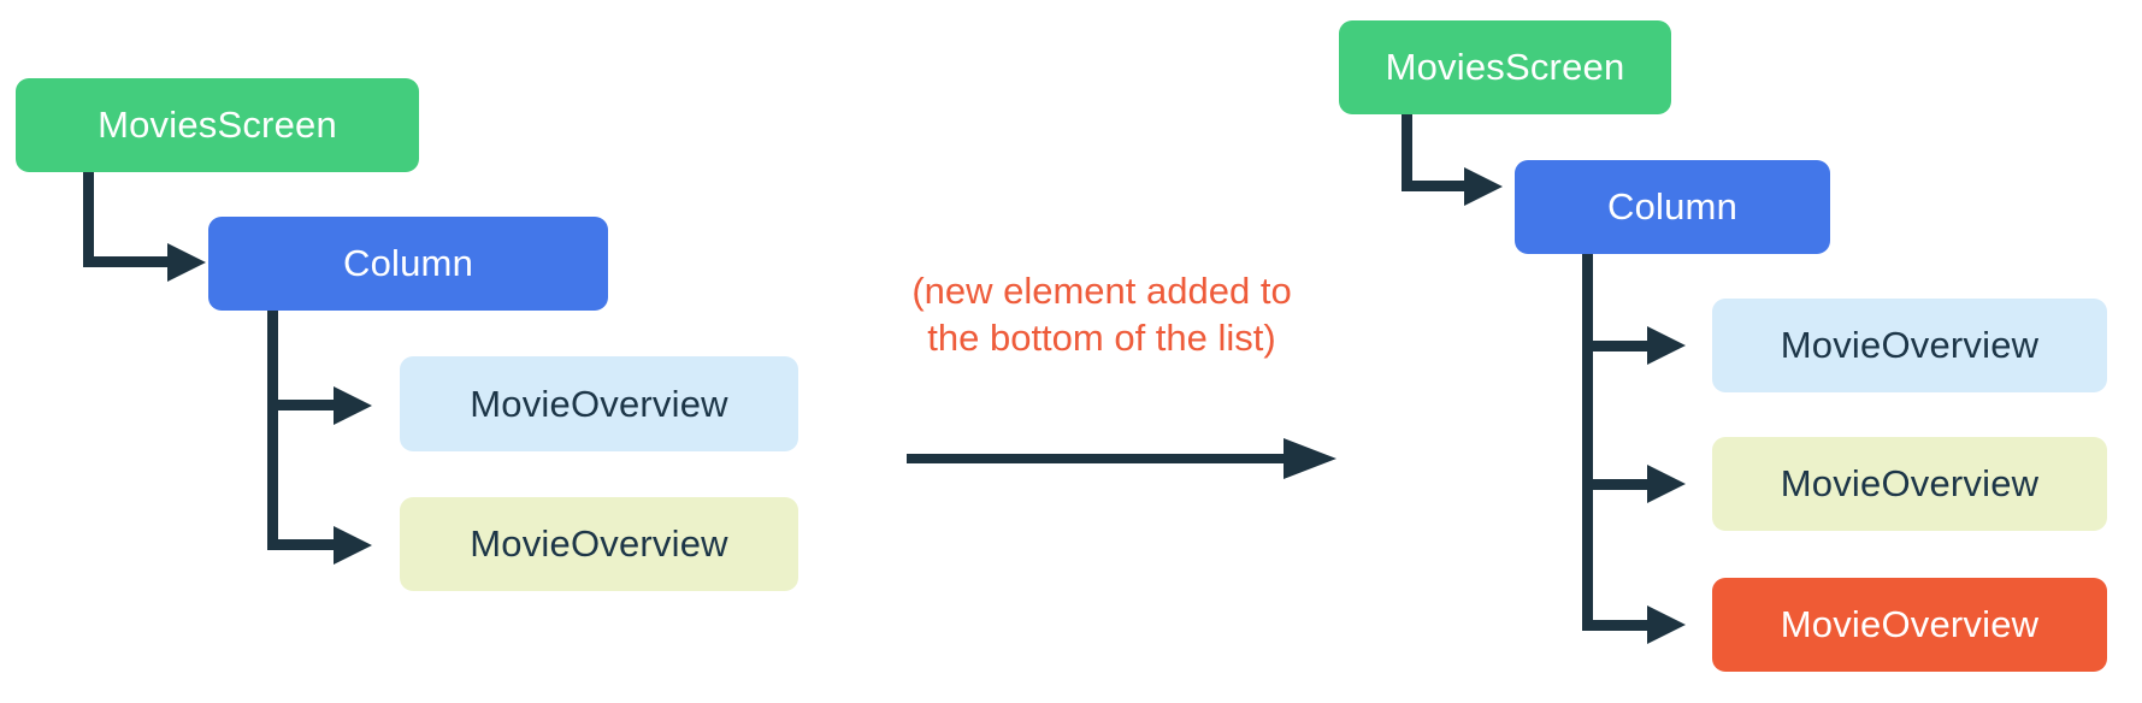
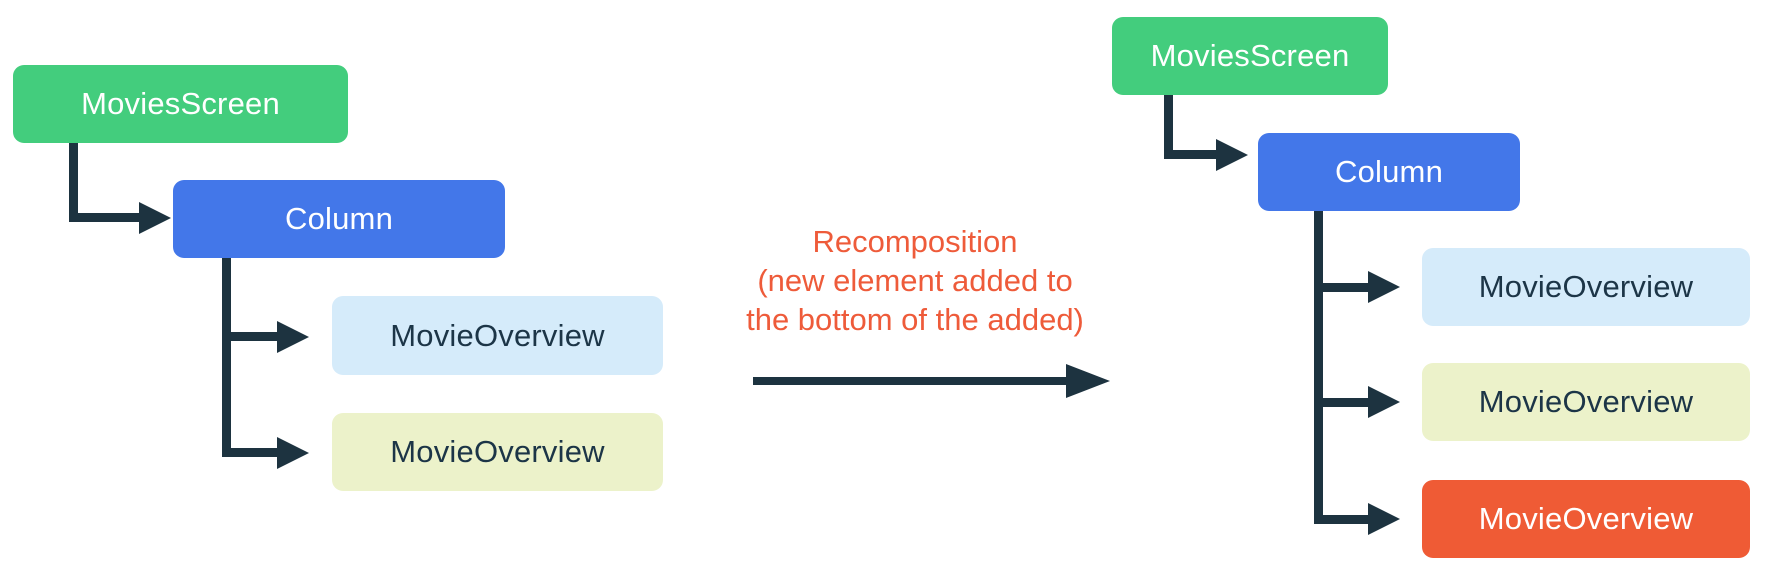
  MoviesScreen
  Column
  MovieOverview
  MovieOverview
+ Recomposition
  (new element added to
- the bottom of the list)
+ the bottom of the added)
  MoviesScreen
  Column
  MovieOverview
  MovieOverview
  MovieOverview
